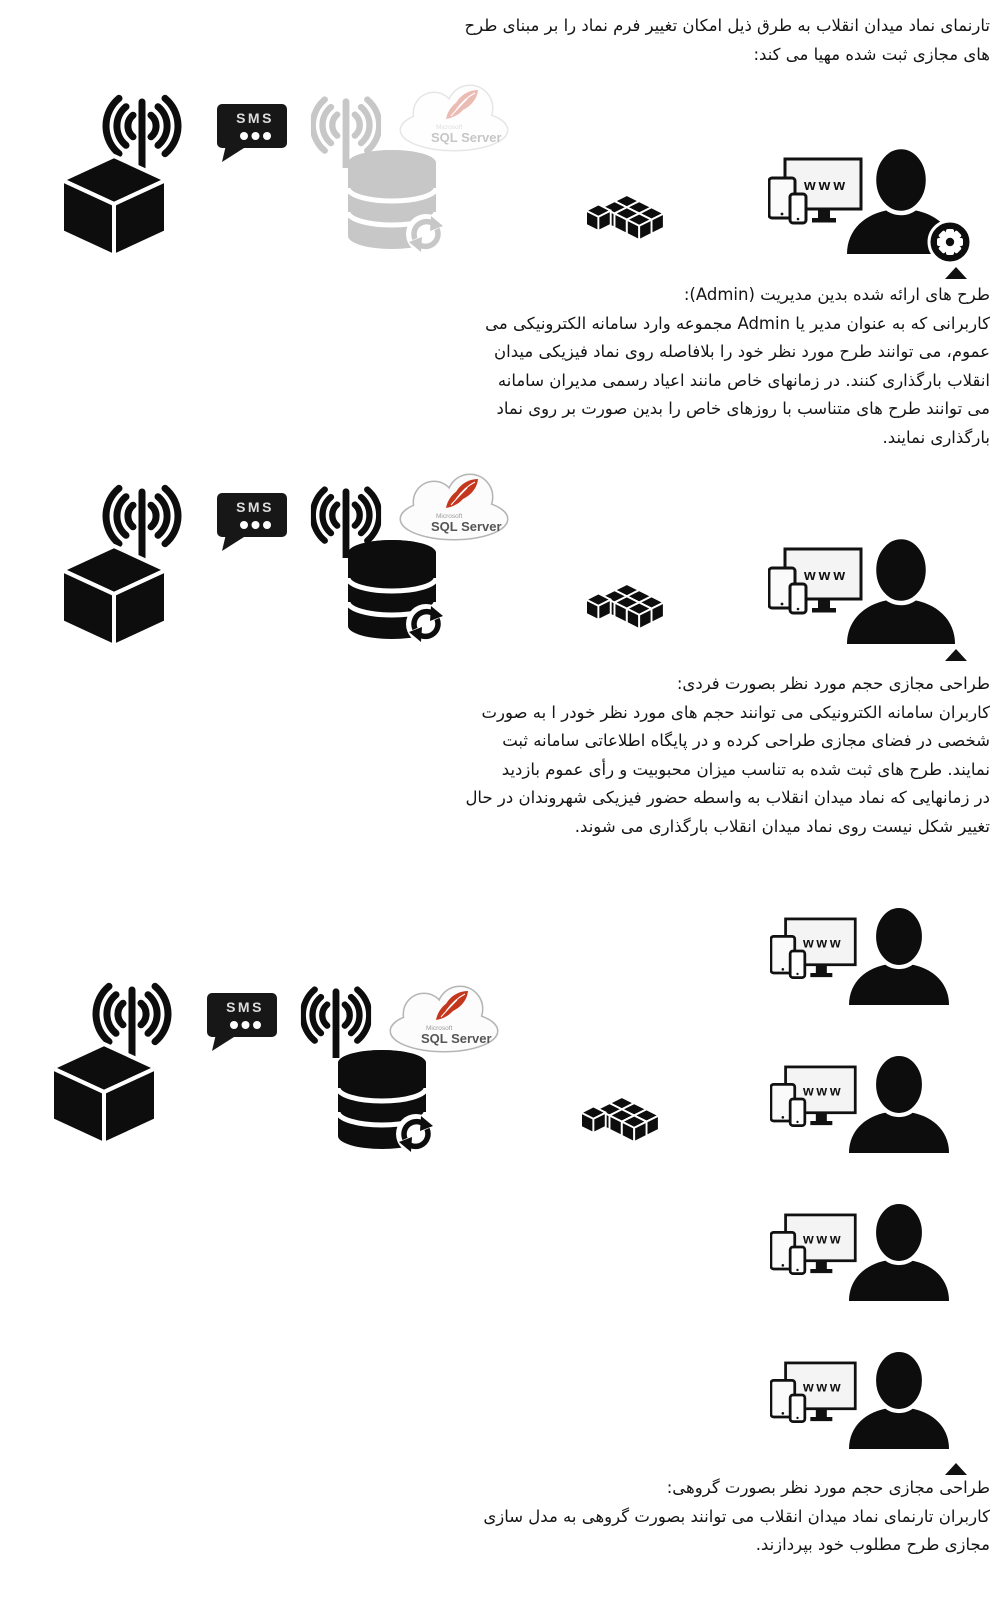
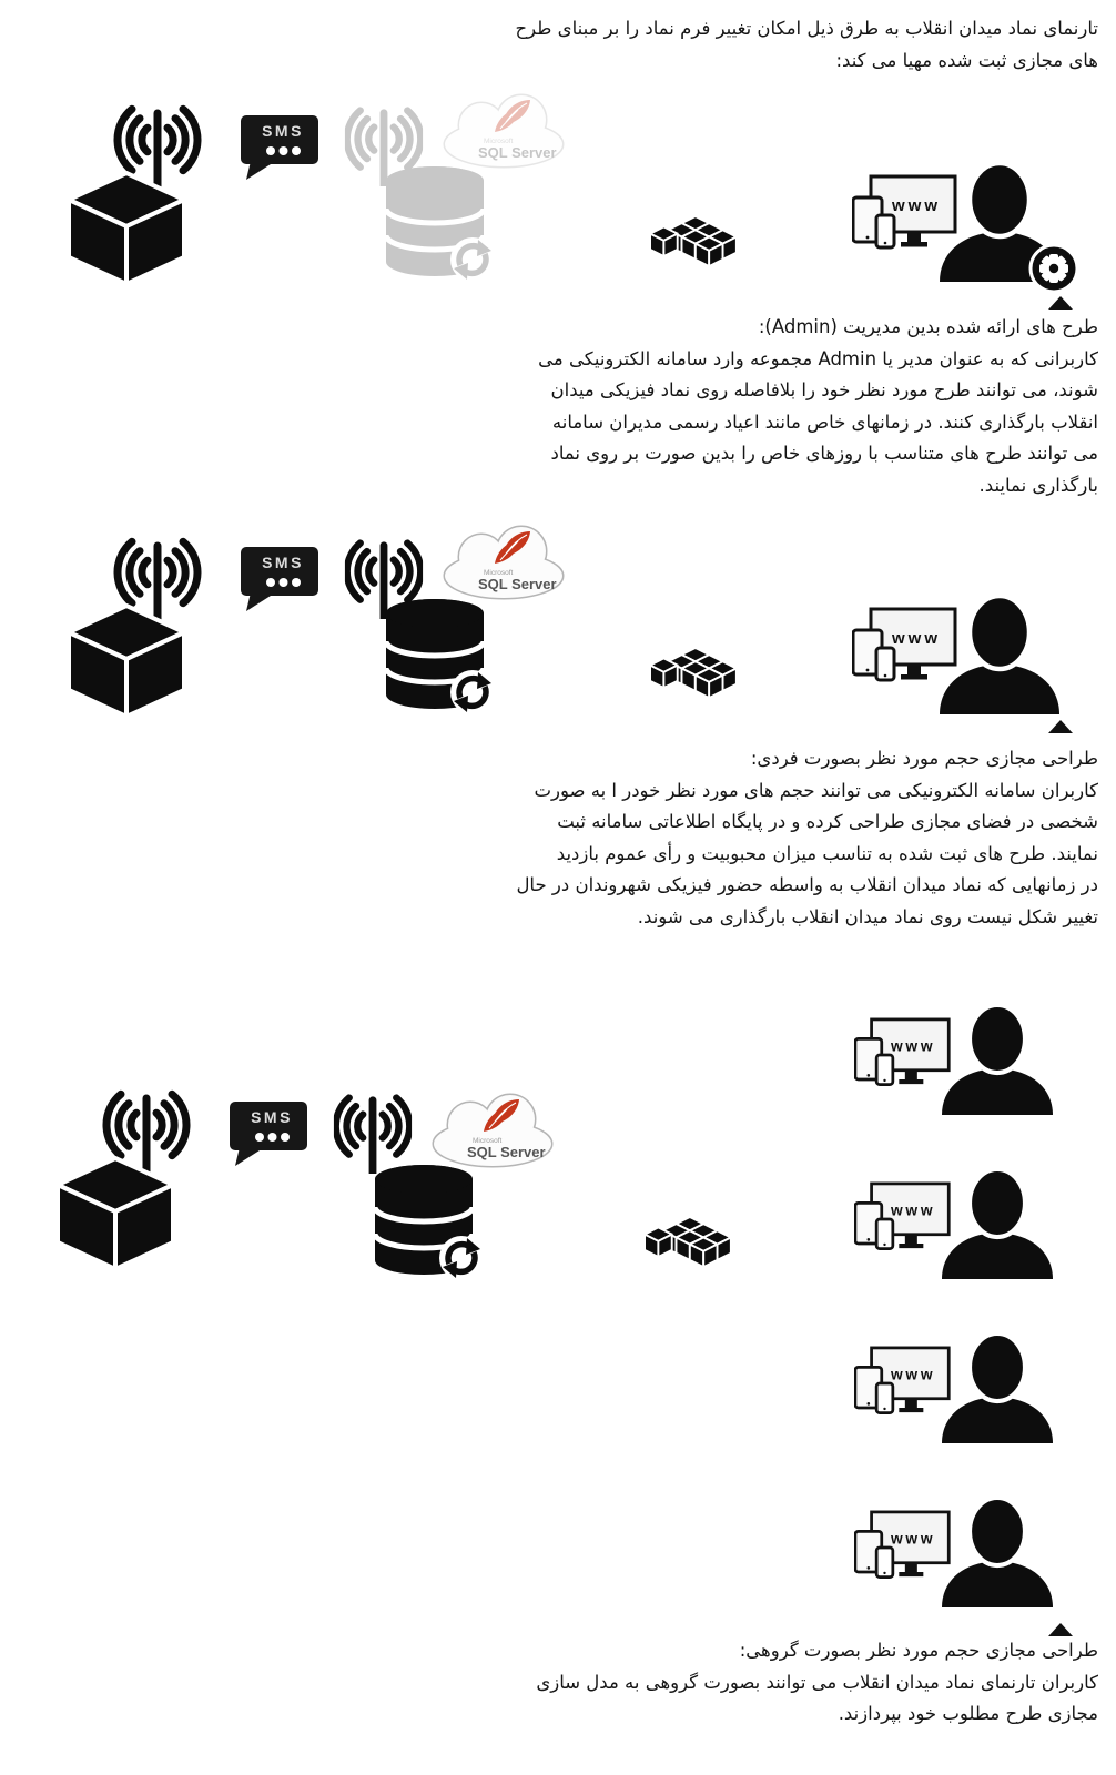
  تارنمای نماد میدان انقلاب به طرق ذیل امکان تغییر فرم نماد را بر مبنای طرح
  های مجازی ثبت شده مهیا می کند:
  طرح های ارائه شده بدین مدیریت (Admin):
  کاربرانی که به عنوان مدیر یا Admin مجموعه وارد سامانه الکترونیکی می
- عموم، می توانند طرح مورد نظر خود را بلافاصله روی نماد فیزیکی میدان
+ شوند، می توانند طرح مورد نظر خود را بلافاصله روی نماد فیزیکی میدان
  انقلاب بارگذاری کنند. در زمانهای خاص مانند اعیاد رسمی مدیران سامانه
  می توانند طرح های متناسب با روزهای خاص را بدین صورت بر روی نماد
  بارگذاری نمایند.
  طراحی مجازی حجم مورد نظر بصورت فردی:
  کاربران سامانه الکترونیکی می توانند حجم های مورد نظر خودر ا به صورت
  شخصی در فضای مجازی طراحی کرده و در پایگاه اطلاعاتی سامانه ثبت
  نمایند. طرح های ثبت شده به تناسب میزان محبوبیت و رأی عموم بازدید
  در زمانهایی که نماد میدان انقلاب به واسطه حضور فیزیکی شهروندان در حال
  تغییر شکل نیست روی نماد میدان انقلاب بارگذاری می شوند.
  طراحی مجازی حجم مورد نظر بصورت گروهی:
  کاربران تارنمای نماد میدان انقلاب می توانند بصورت گروهی به مدل سازی
  مجازی طرح مطلوب خود بپردازند.
